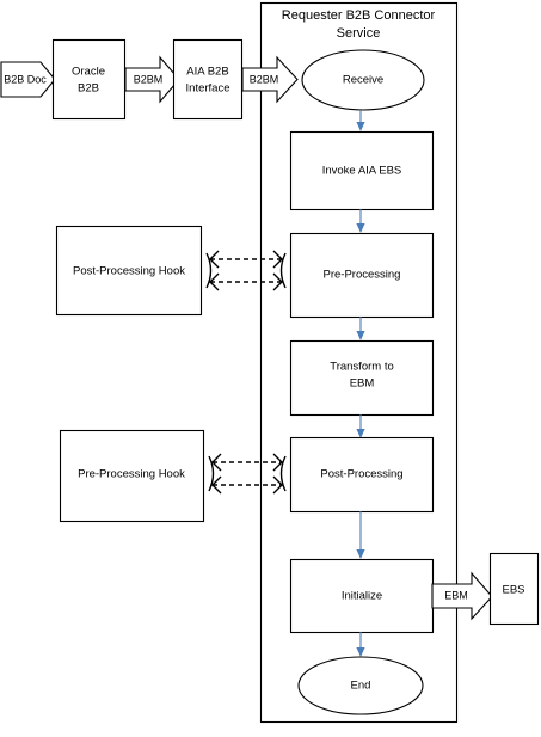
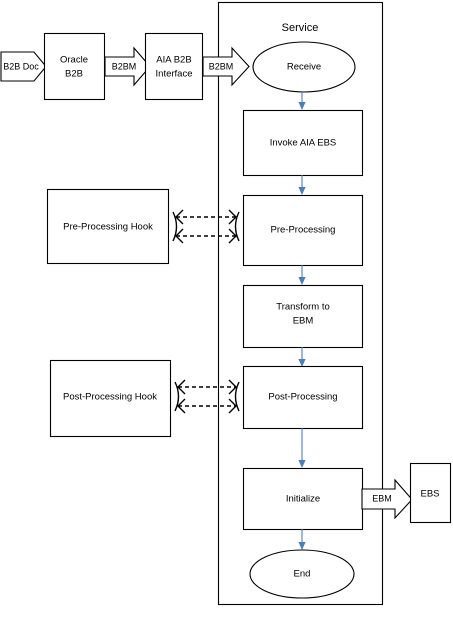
- Requester B2B Connector
  Service
  B2B Doc
  Oracle
  B2B
  B2BM
  AIA B2B
  Interface
  B2BM
  Receive
  Invoke AIA EBS
- Post-Processing Hook
+ Pre-Processing Hook
  Pre-Processing
  Transform to
  EBM
- Pre-Processing Hook
+ Post-Processing Hook
  Post-Processing
  Initialize
  EBM
  EBS
  End
